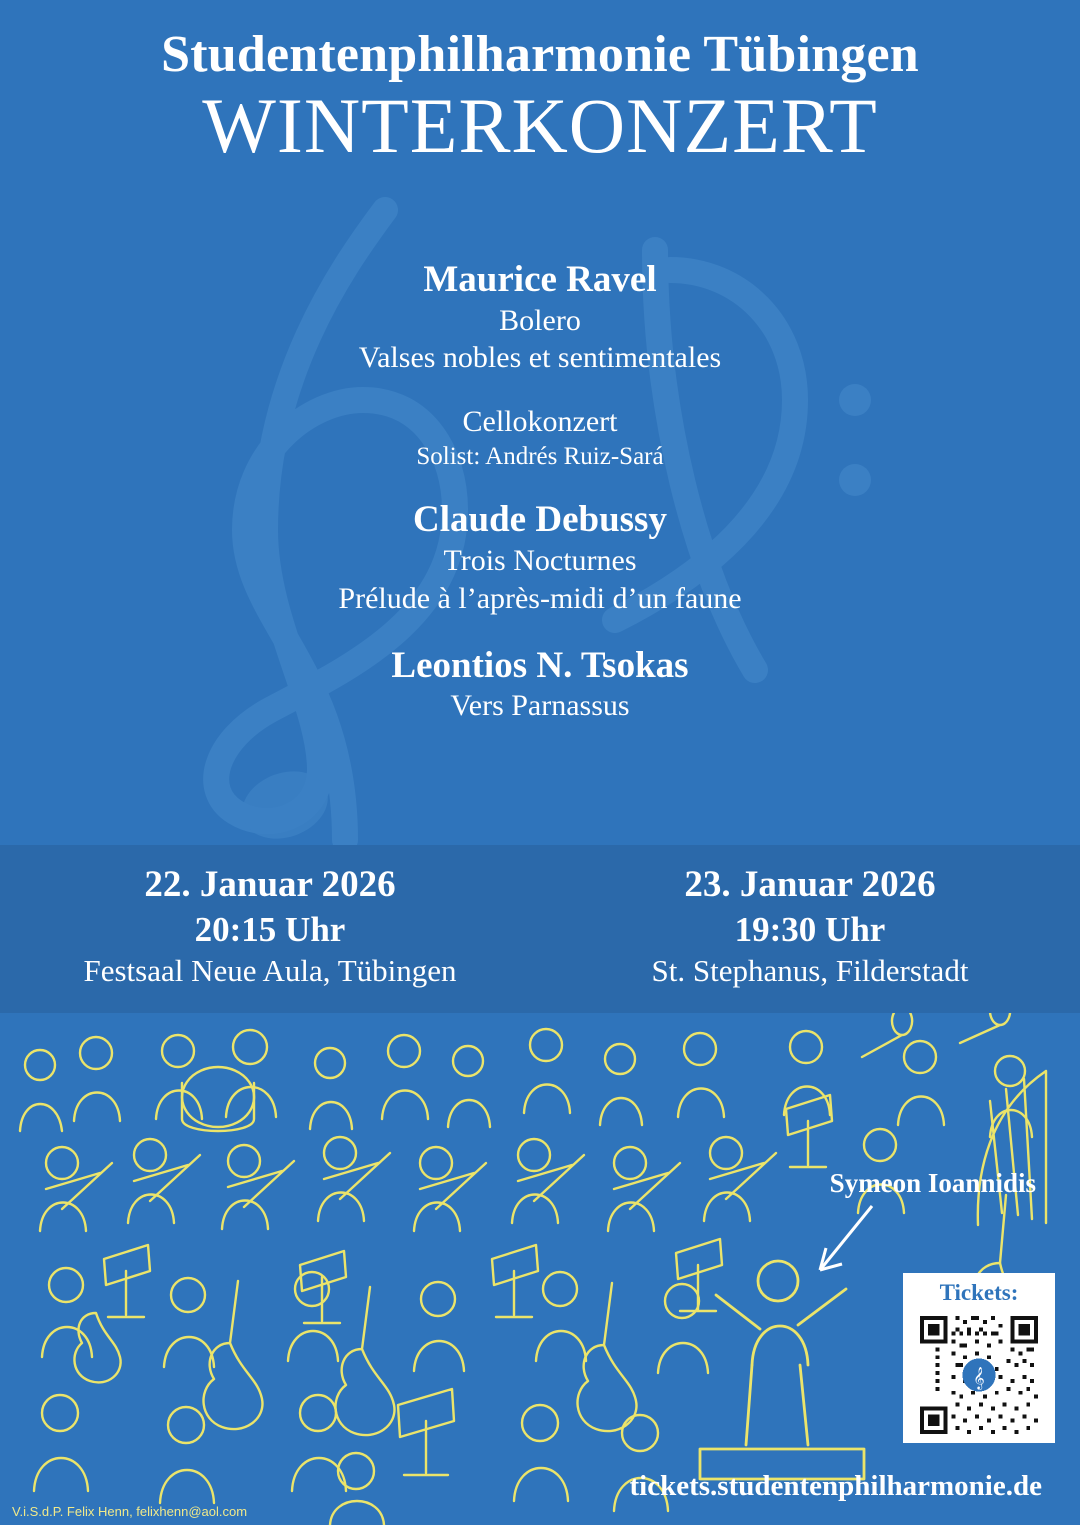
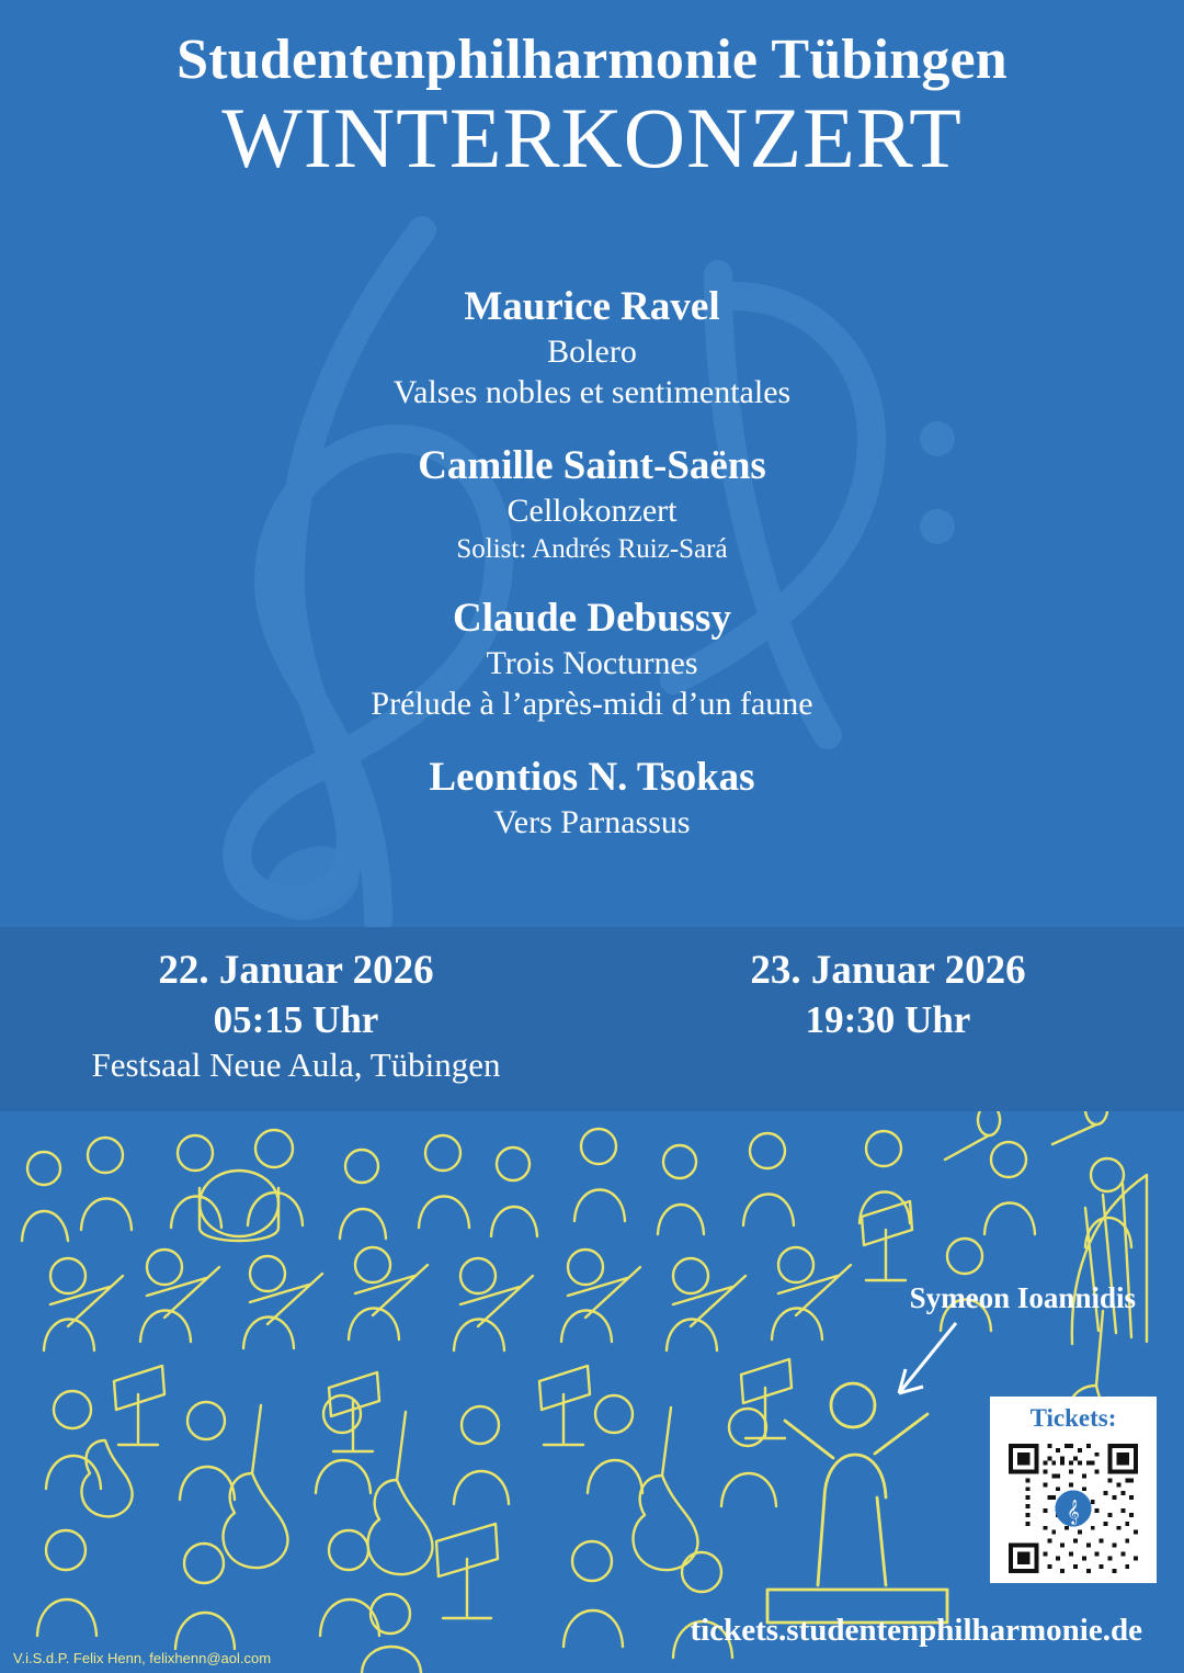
  Studentenphilharmonie Tübingen
  WINTERKONZERT
  Maurice Ravel
  Bolero
  Valses nobles et sentimentales
+ Camille Saint-Saëns
  Cellokonzert
  Solist: Andrés Ruiz-Sará
  Claude Debussy
  Trois Nocturnes
  Prélude à l’après-midi d’un faune
  Leontios N. Tsokas
  Vers Parnassus
  22. Januar 2026
- 20:15 Uhr
+ 05:15 Uhr
  Festsaal Neue Aula, Tübingen
  23. Januar 2026
  19:30 Uhr
- St. Stephanus, Filderstadt
  Symeon Ioannidis
  Tickets:
  𝄞
  tickets.studentenphilharmonie.de
  V.i.S.d.P. Felix Henn, felixhenn@aol.com
